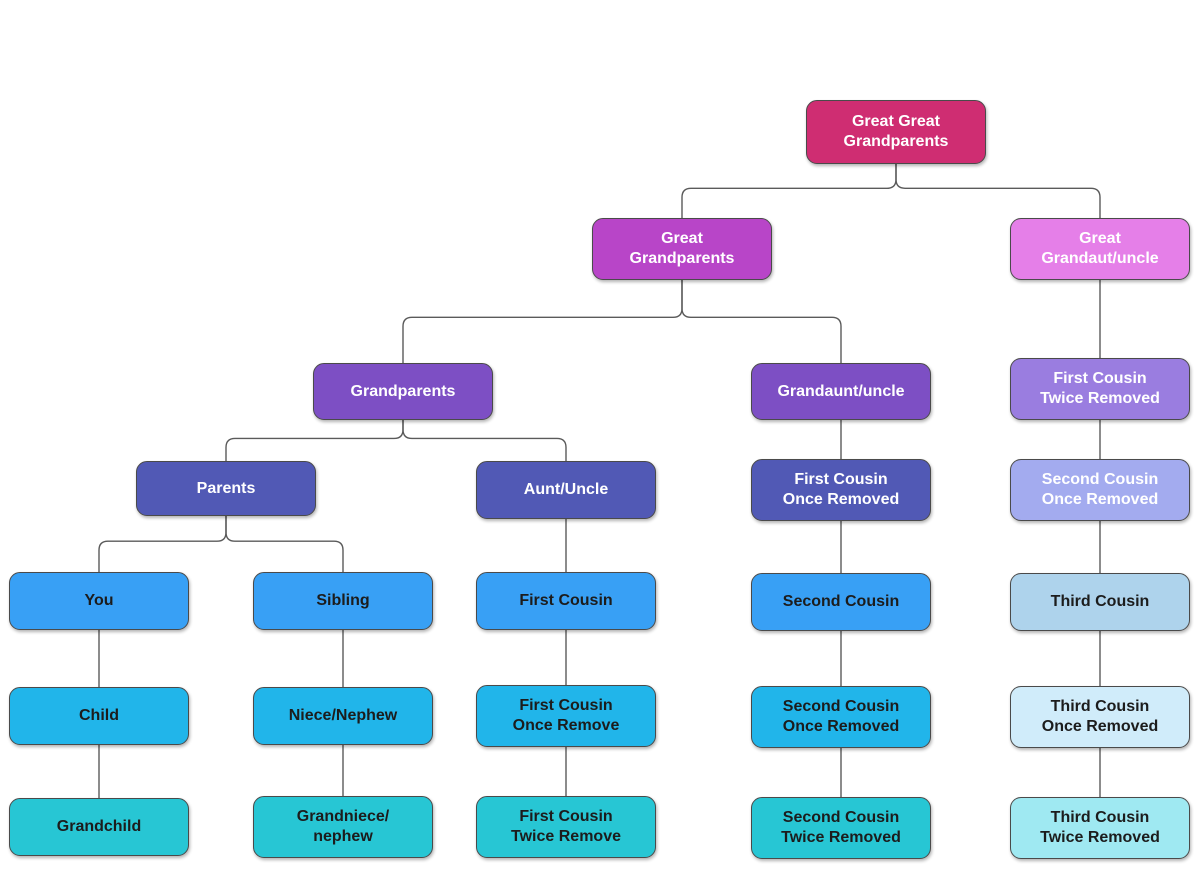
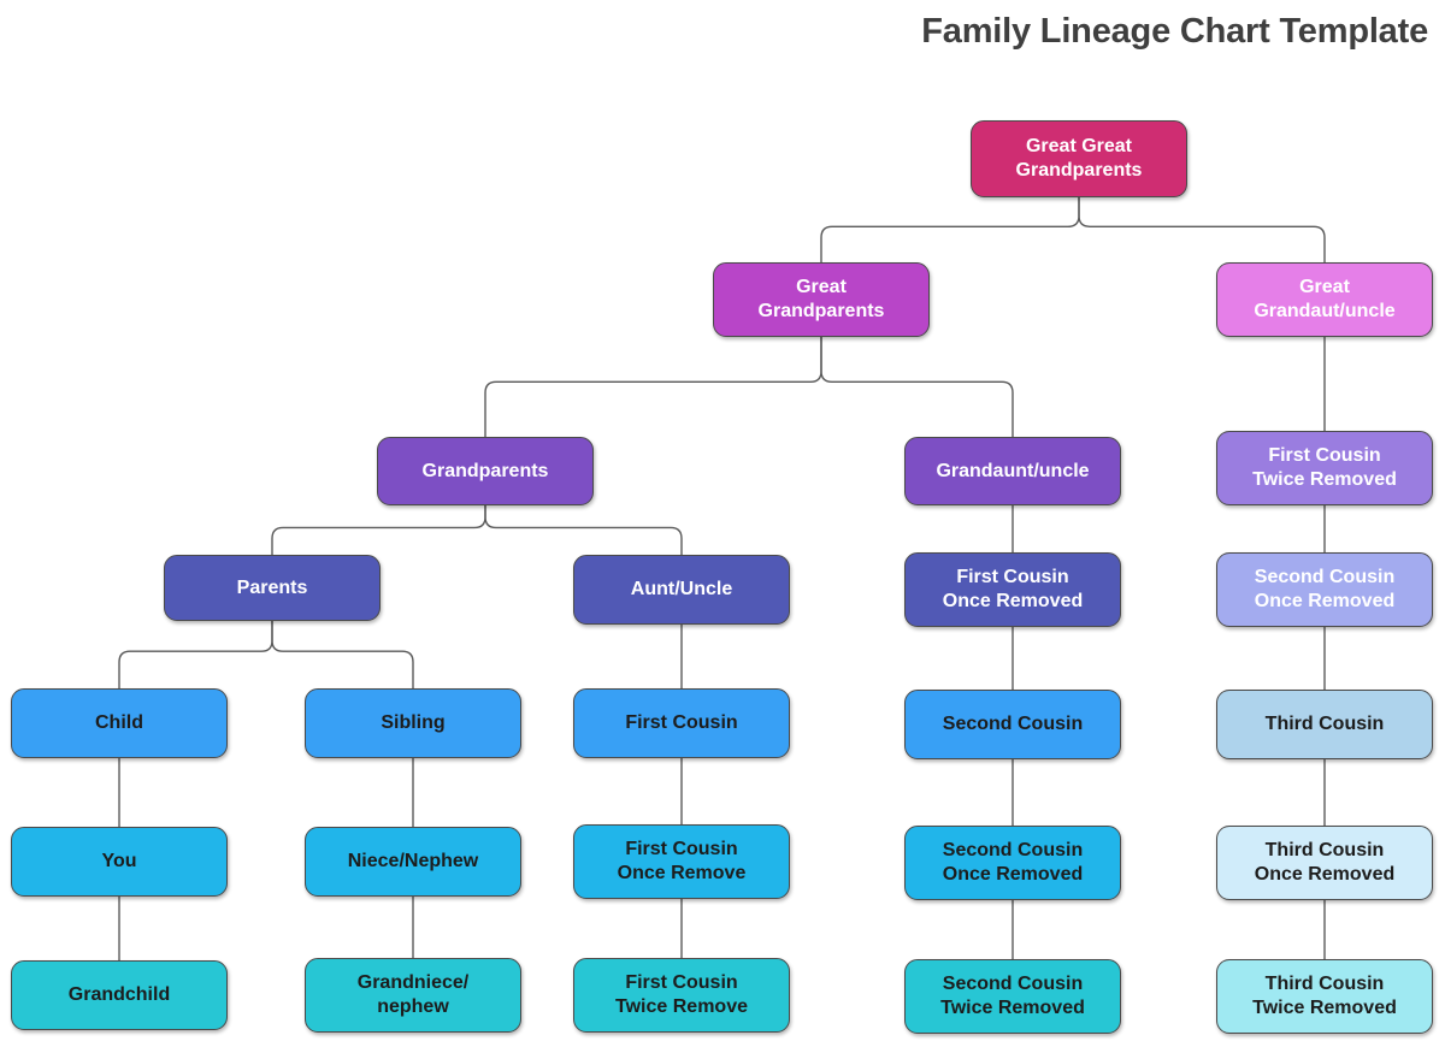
+ Family Lineage Chart Template
  Great Great
  Grandparents
  Great
  Grandparents
  Great
  Grandaut/uncle
  Grandparents
  Grandaunt/uncle
  First Cousin
  Twice Removed
  Parents
  Aunt/Uncle
  First Cousin
  Once Removed
  Second Cousin
  Once Removed
- You
+ Child
  Sibling
  First Cousin
  Second Cousin
  Third Cousin
- Child
+ You
  Niece/Nephew
  First Cousin
  Once Remove
  Second Cousin
  Once Removed
  Third Cousin
  Once Removed
  Grandchild
  Grandniece/
  nephew
  First Cousin
  Twice Remove
  Second Cousin
  Twice Removed
  Third Cousin
  Twice Removed
